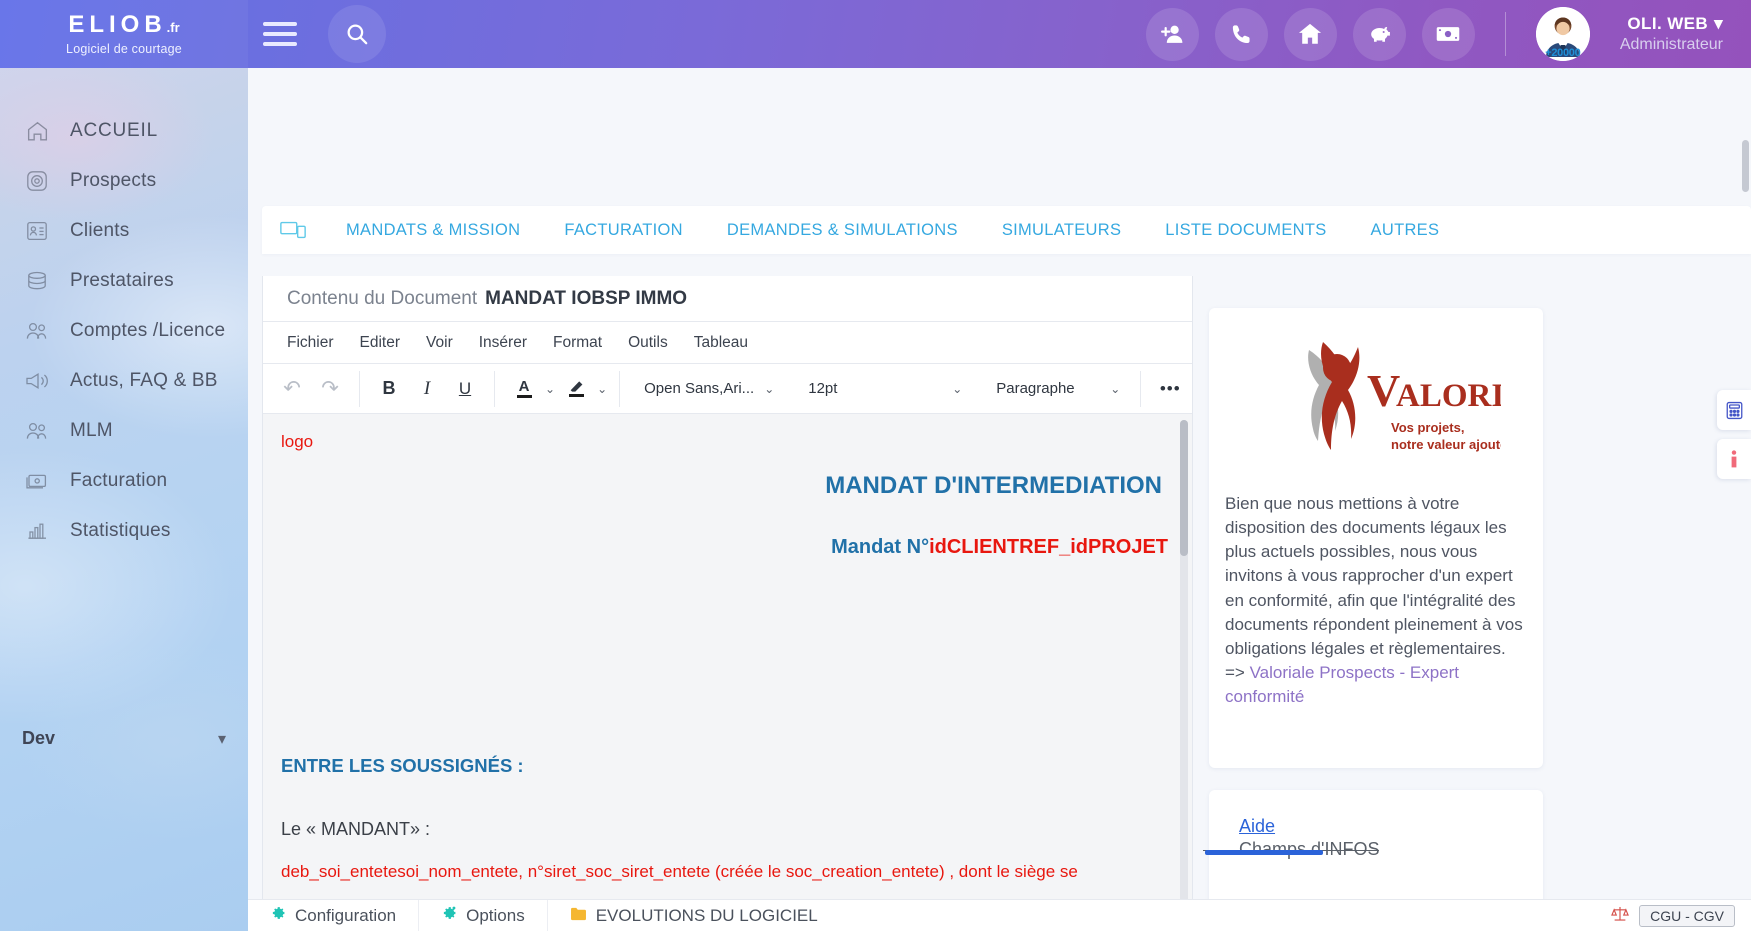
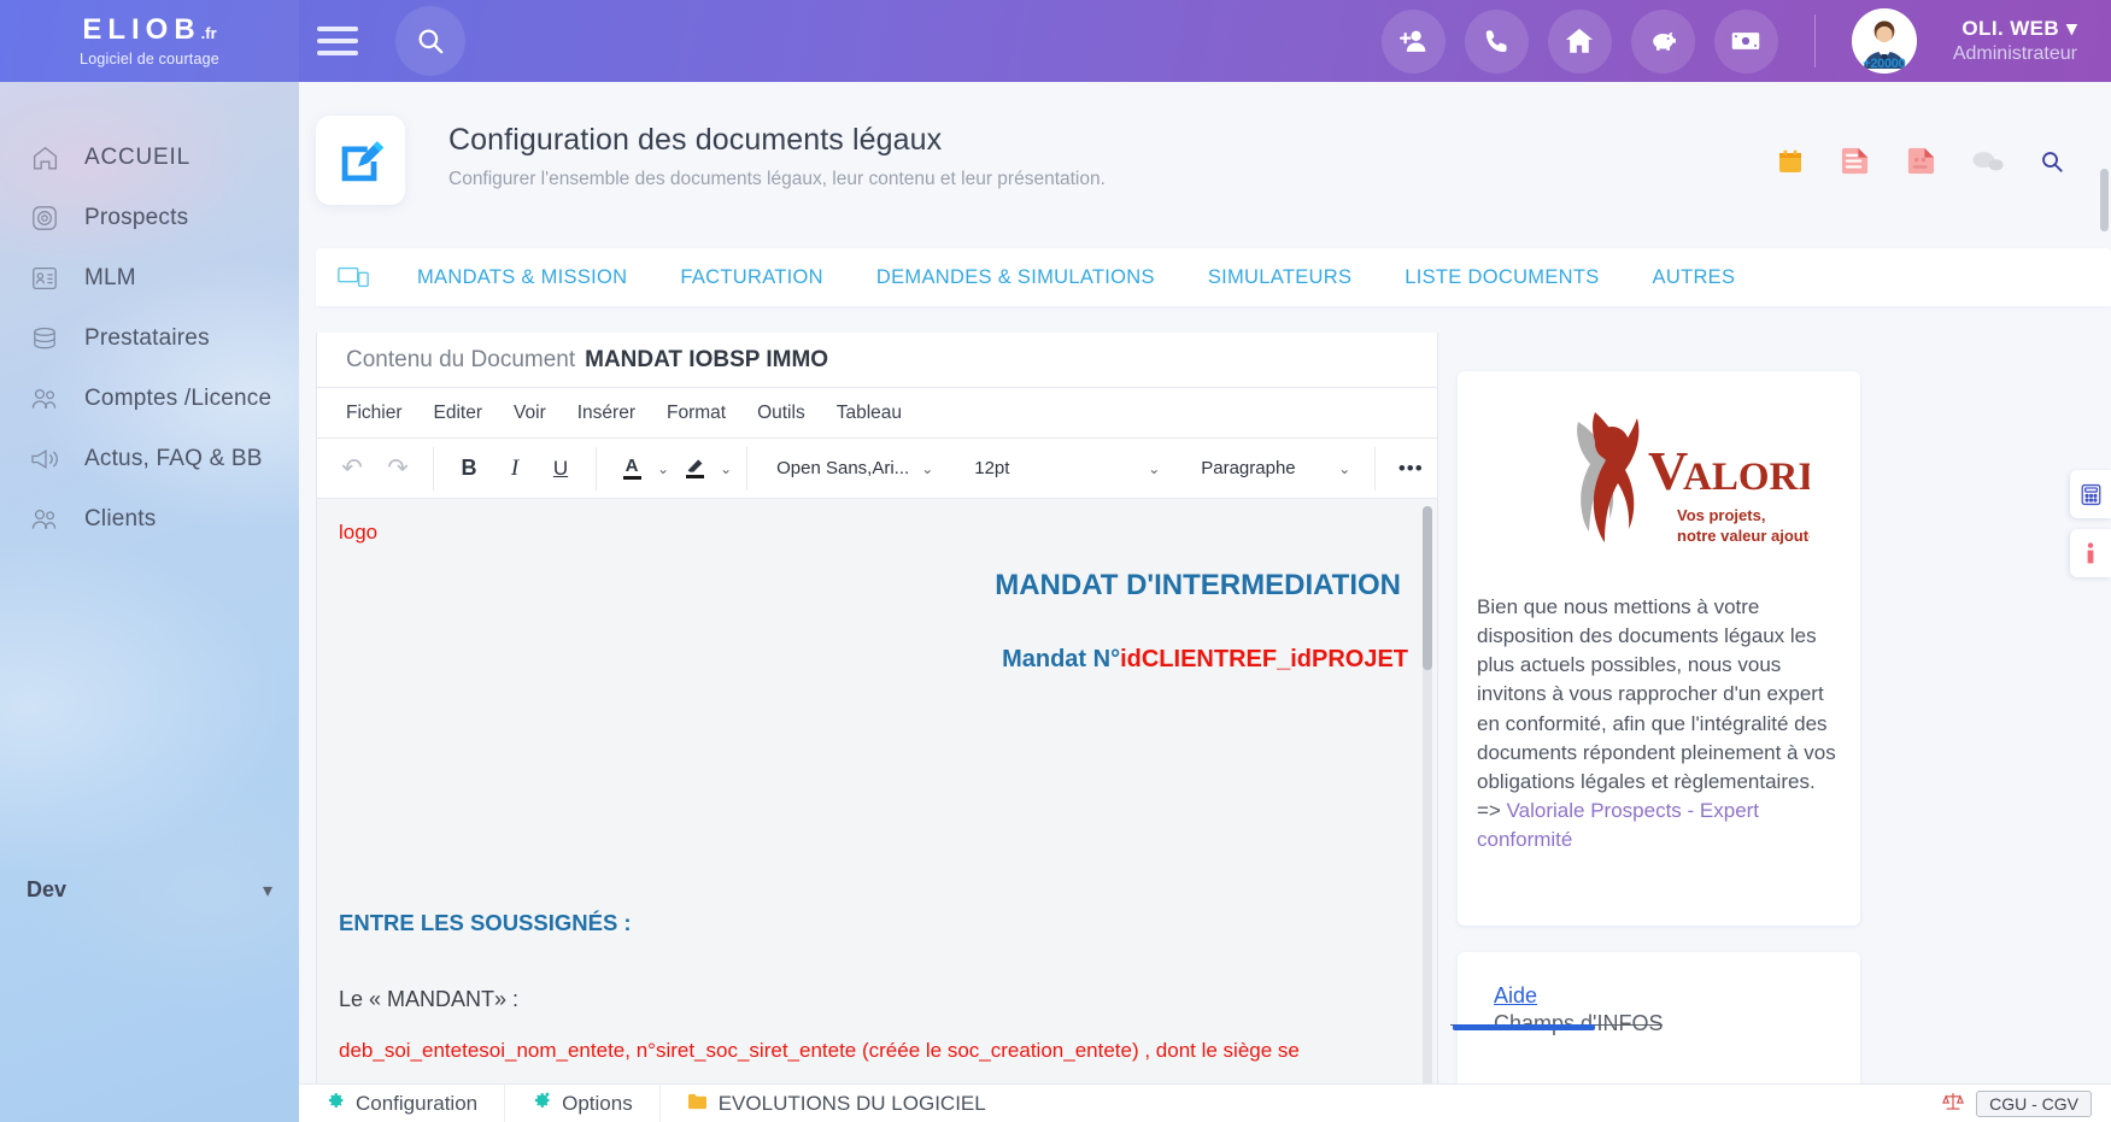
  ELIOB.fr
  Logiciel de courtage
  +20000
  OLI. WEB ▾
  Administrateur
  ACCUEIL
  Prospects
- Clients
+ MLM
  Prestataires
  Comptes /Licence
  Actus, FAQ & BB
- MLM
+ Clients
- Facturation
- Statistiques
  Dev
  ▾
+ Configuration des documents légaux
+ Configurer l'ensemble des documents légaux, leur contenu et leur présentation.
  MANDATS & MISSION
  FACTURATION
  DEMANDES & SIMULATIONS
  SIMULATEURS
  LISTE DOCUMENTS
  AUTRES
  Contenu du Document
  MANDAT IOBSP IMMO
  Fichier
  Editer
  Voir
  Insérer
  Format
  Outils
  Tableau
  ↶
  ↷
  B
  I
  U
  A
  ⌄
  ⌄
  Open Sans,Ari...
  ⌄
  12pt
  ⌄
  Paragraphe
  ⌄
  •••
  logo
  MANDAT D'INTERMEDIATION
  Mandat N°idCLIENTREF_idPROJET
  ENTRE LES SOUSSIGNÉS :
  Le « MANDANT» :
  deb_soi_entetesoi_nom_entete, n°siret_soc_siret_entete (créée le soc_creation_entete) , dont le siège se
  V
  Vos projets,
  notre valeur ajout
  Bien que nous mettions à votre disposition des documents légaux les plus actuels possibles, nous vous invitons à vous rapprocher d'un expert en conformité, afin que l'intégralité des documents répondent pleinement à vos obligations légales et règlementaires.
  => Valoriale Prospects - Expert conformité
  Aide
  Champs d'INFOS
  Configuration
  Options
  EVOLUTIONS DU LOGICIEL
  CGU - CGV
